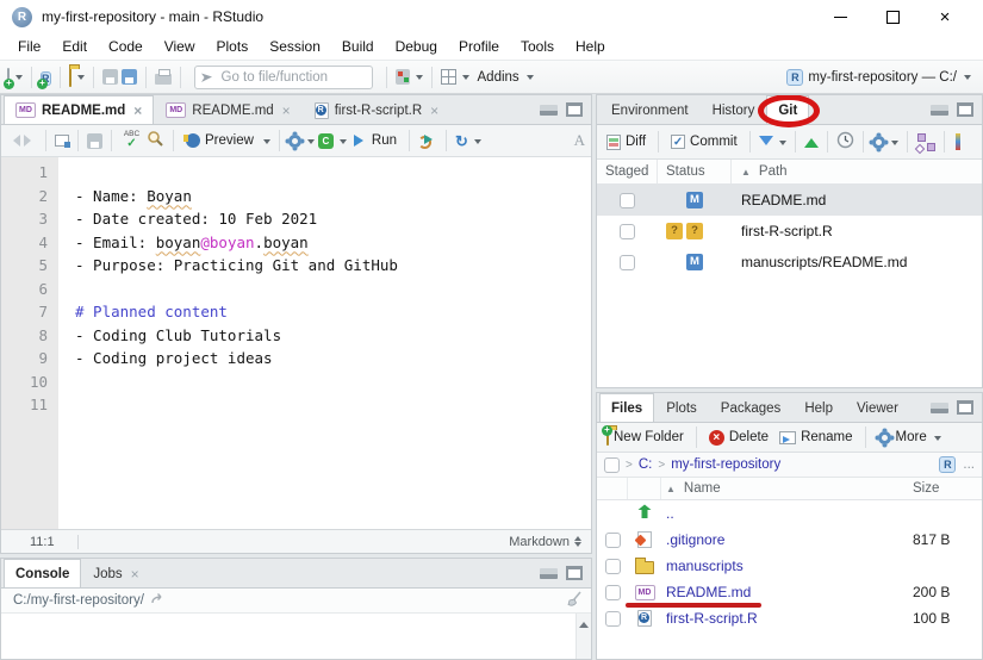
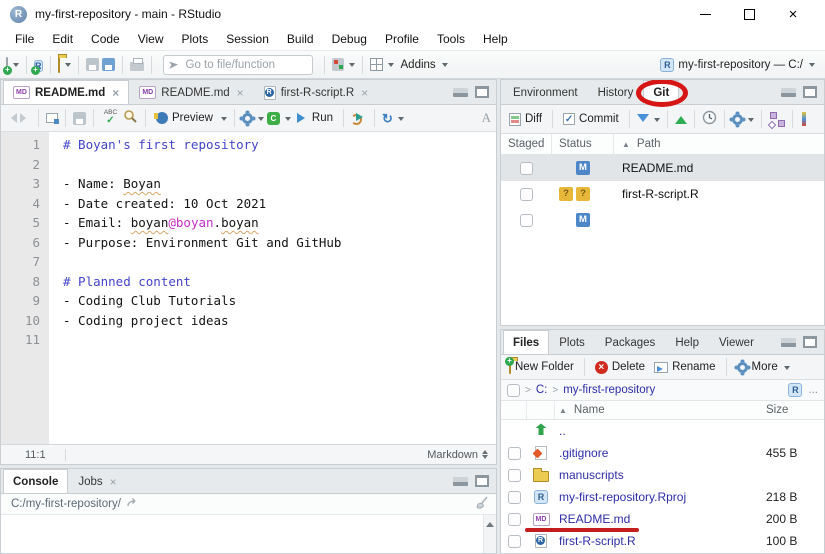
  R
  my-first-repository - main - RStudio
  ×
  File
  Edit
  Code
  View
  Plots
  Session
  Build
  Debug
  Profile
  Tools
  Help
  +
  R
  +
  Go to file/function
  Addins
  R
  my-first-repository — C:/
  README.md
  ×
  README.md
  ×
  first-R-script.R
  ×
  ✓
  Preview
  C
  Run
  ↻
  A
  1
  2
  3
  4
  5
  6
  7
  8
  9
  10
  11
+ # Boyan's first repository
  - Name: Boyan
- - Date created: 10 Feb 2021
+ - Date created: 10 Oct 2021
  - Email: boyan@boyan.boyan
- - Purpose: Practicing Git and GitHub
+ - Purpose: Environment Git and GitHub
  # Planned content
  - Coding Club Tutorials
  - Coding project ideas
  11:1
  Markdown
  Console
  Jobs
  ×
  C:/my-first-repository/
  Environment
  History
  Git
  Diff
  ✓
  Commit
  Staged
  Status
  ▲
  Path
  M
  README.md
  ?
  ?
  first-R-script.R
  M
- manuscripts/README.md
  Files
  Plots
  Packages
  Help
  Viewer
  +
  New Folder
  ×
  Delete
  Rename
  More
  >
  C:
  >
  my-first-repository
  ...
  ▲
  Name
  Size
  ..
  .gitignore
- 817 B
+ 455 B
  manuscripts
+ my-first-repository.Rproj
+ 218 B
  README.md
  200 B
  first-R-script.R
  100 B
